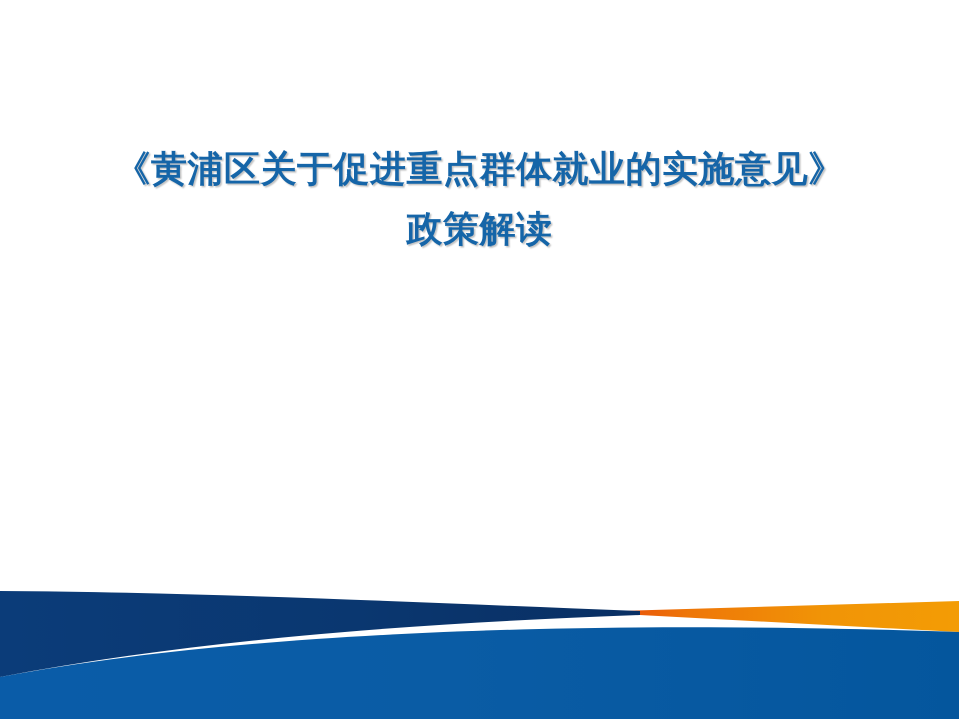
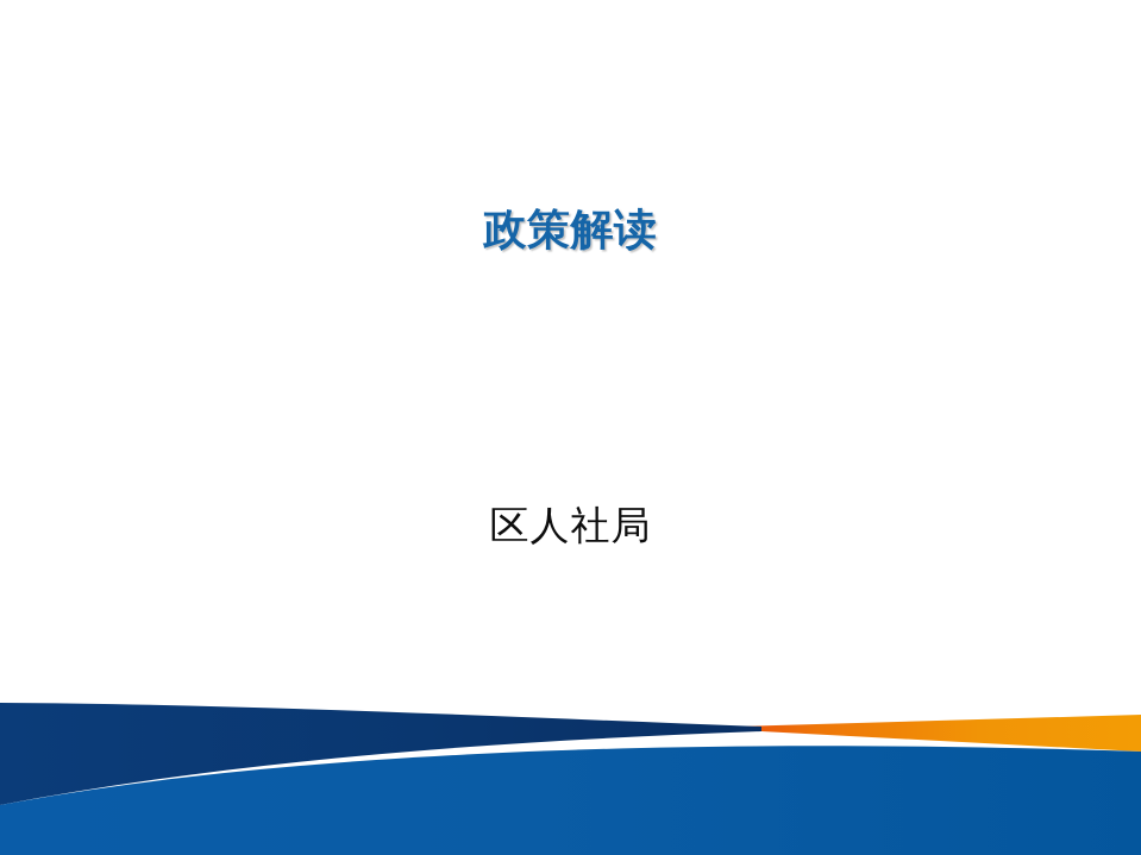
- 《黄浦区关于促进重点群体就业的实施意见》
  政策解读
+ 区人社局
